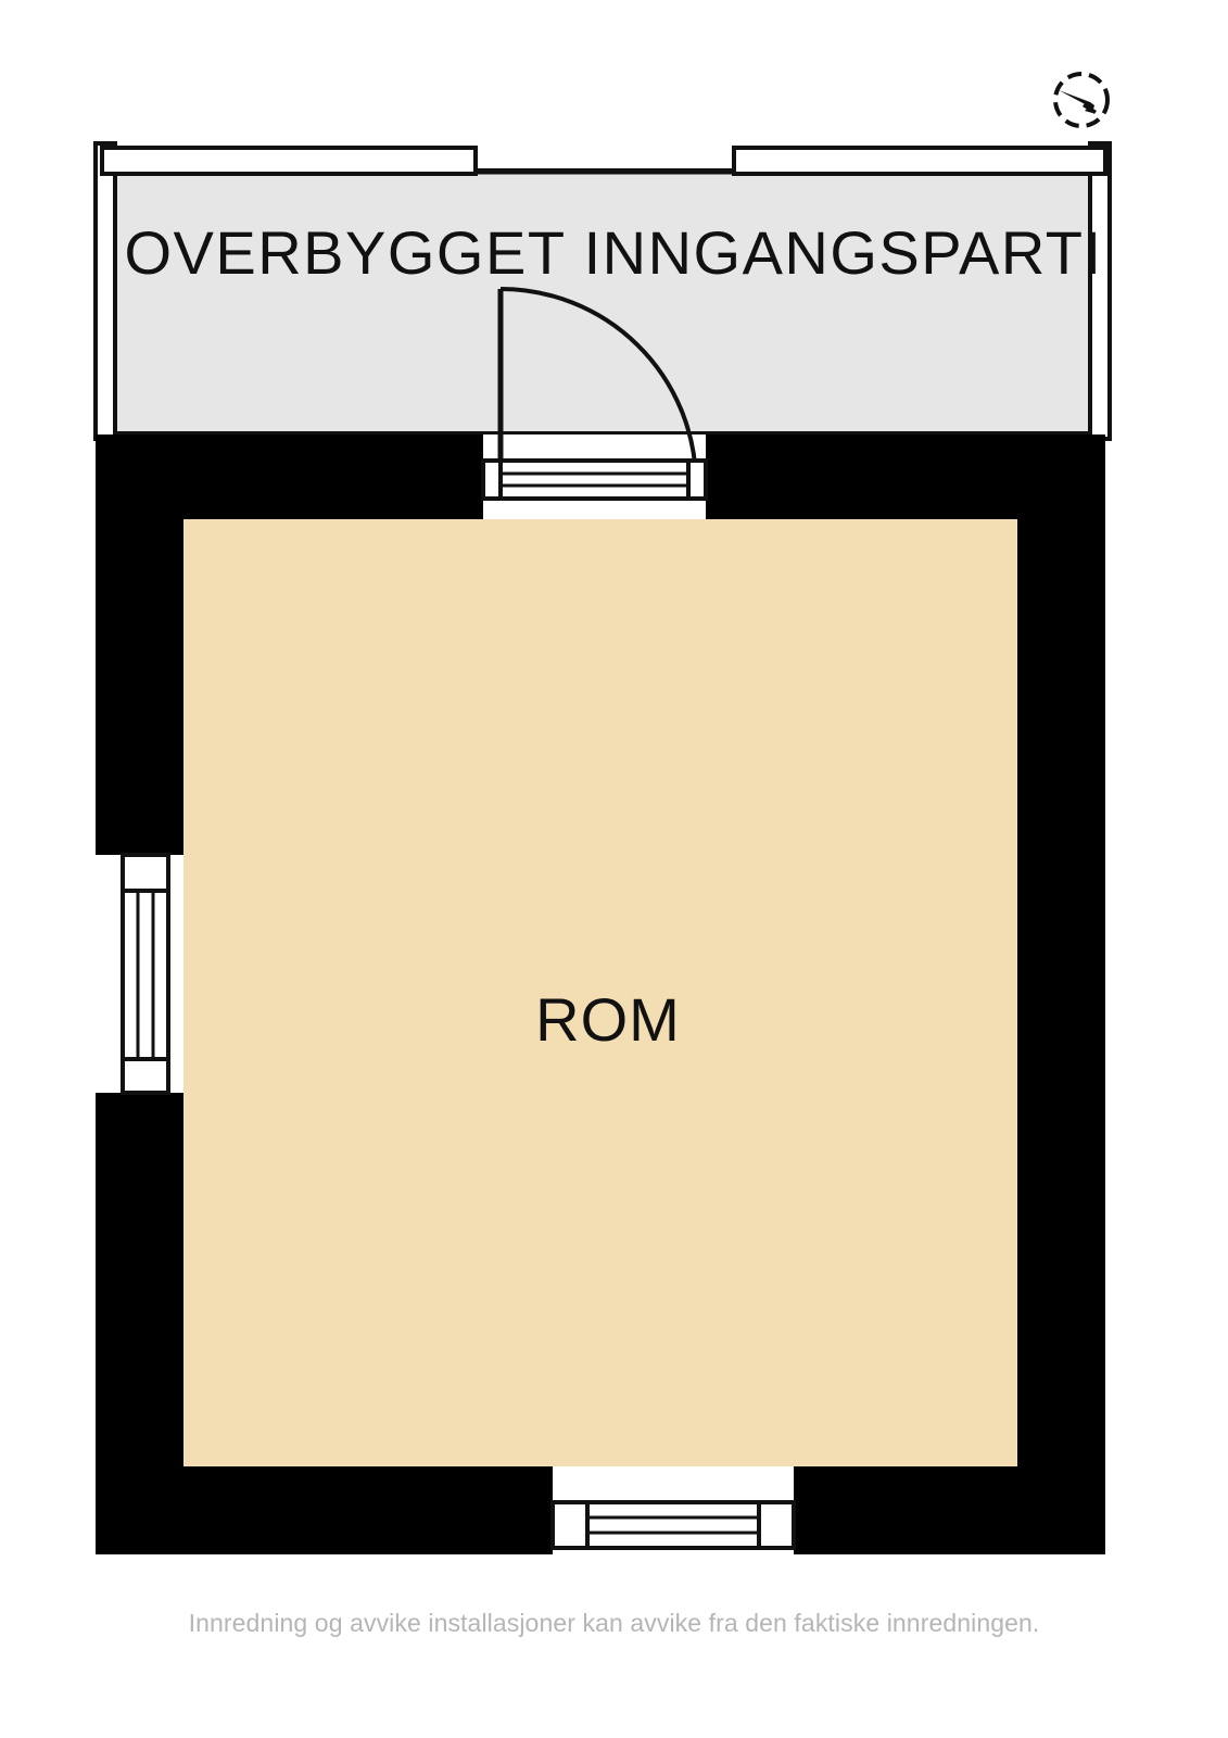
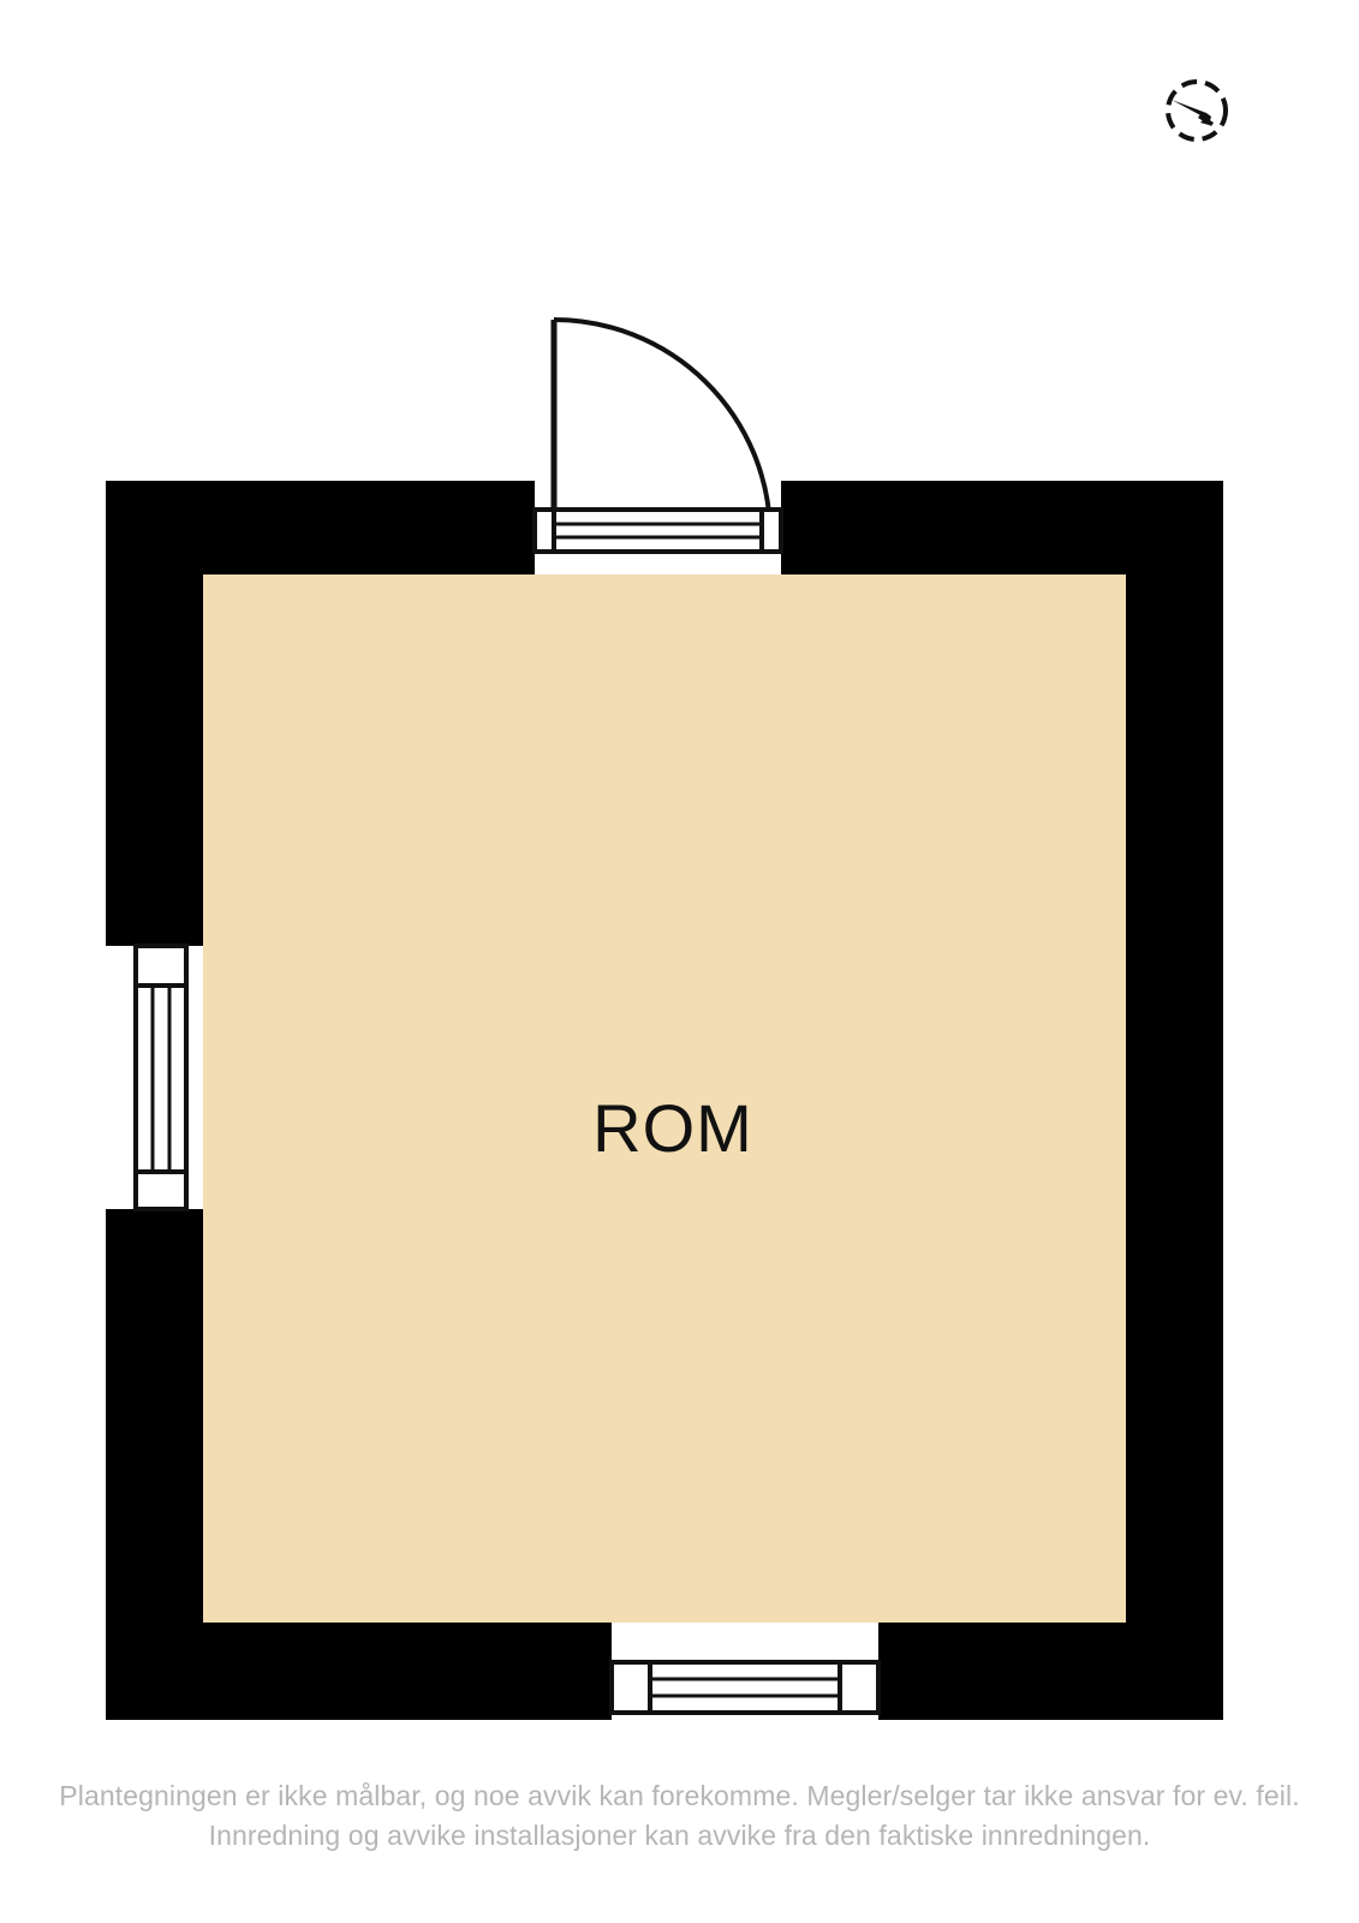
- OVERBYGGET INNGANGSPARTI
  ROM
+ Plantegningen er ikke målbar, og noe avvik kan forekomme. Megler/selger tar ikke ansvar for ev. feil.
  Innredning og avvike installasjoner kan avvike fra den faktiske innredningen.
